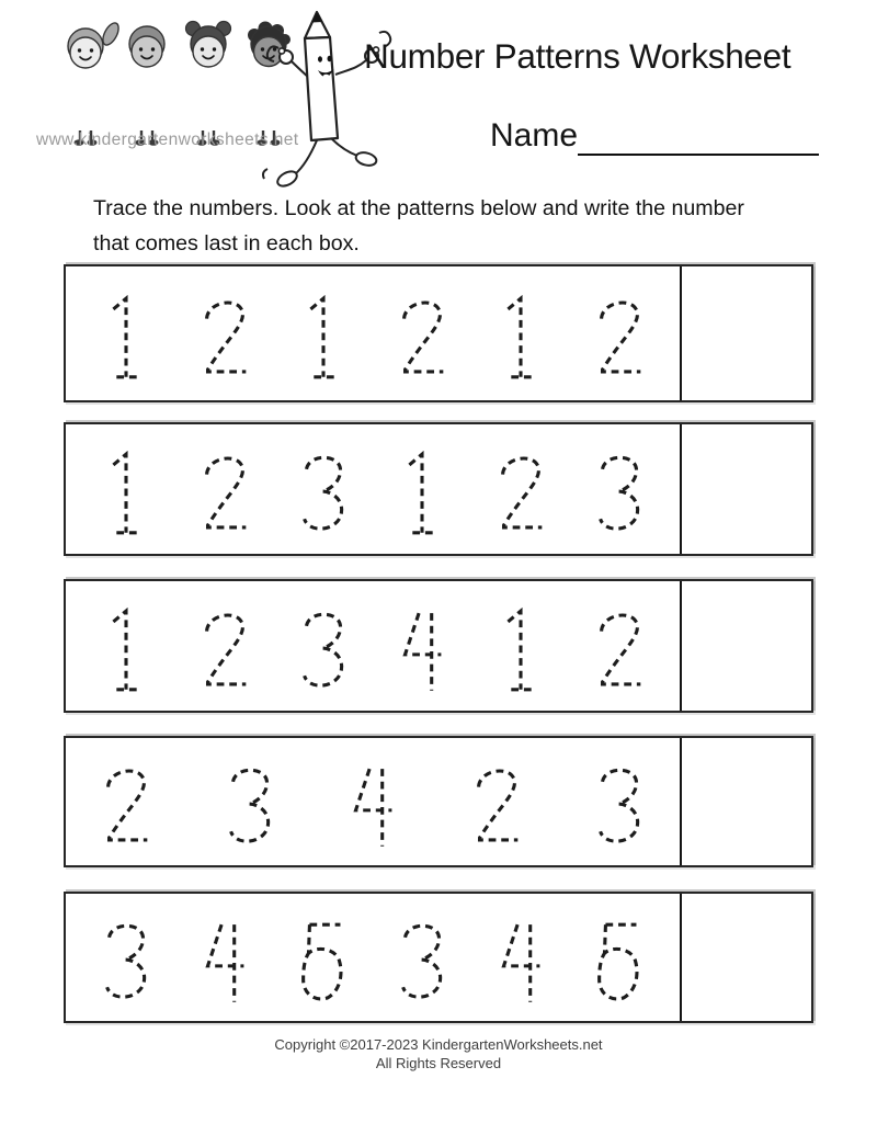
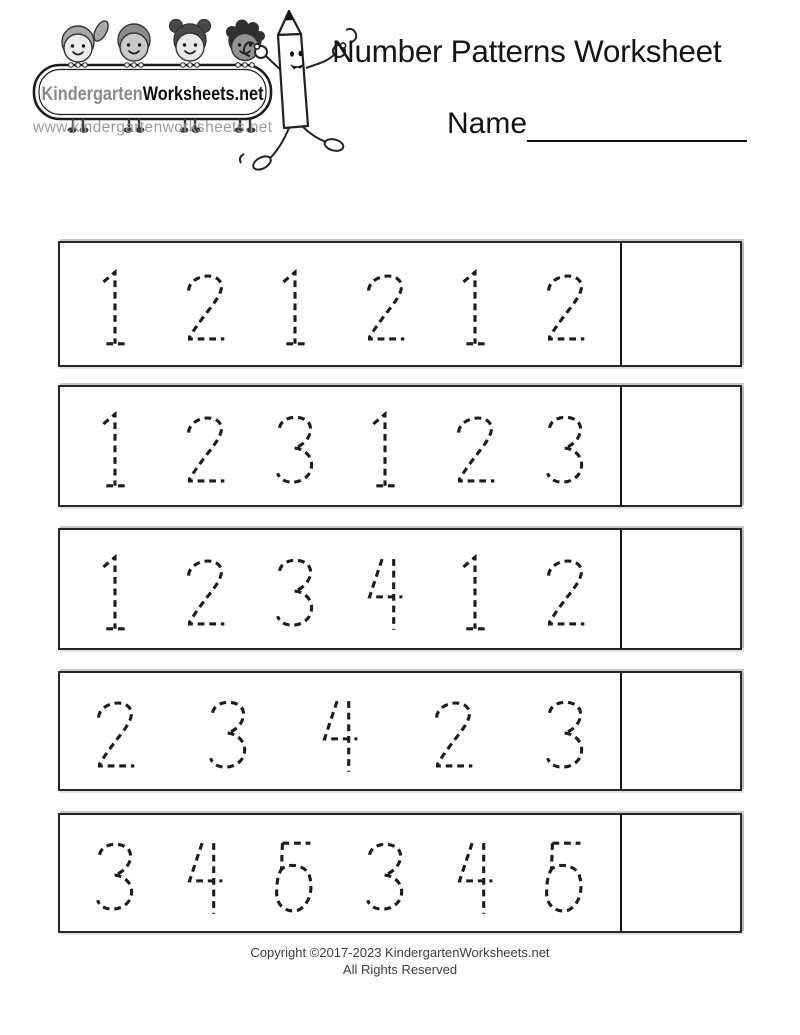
+ KindergartenWorksheets.net
  www.kindergartenworksheets.net
  Number Patterns Worksheet
  Name
- Trace the numbers. Look at the patterns below and write the number that comes last in each box.
  Copyright ©2017-2023 KindergartenWorksheets.net
  All Rights Reserved
